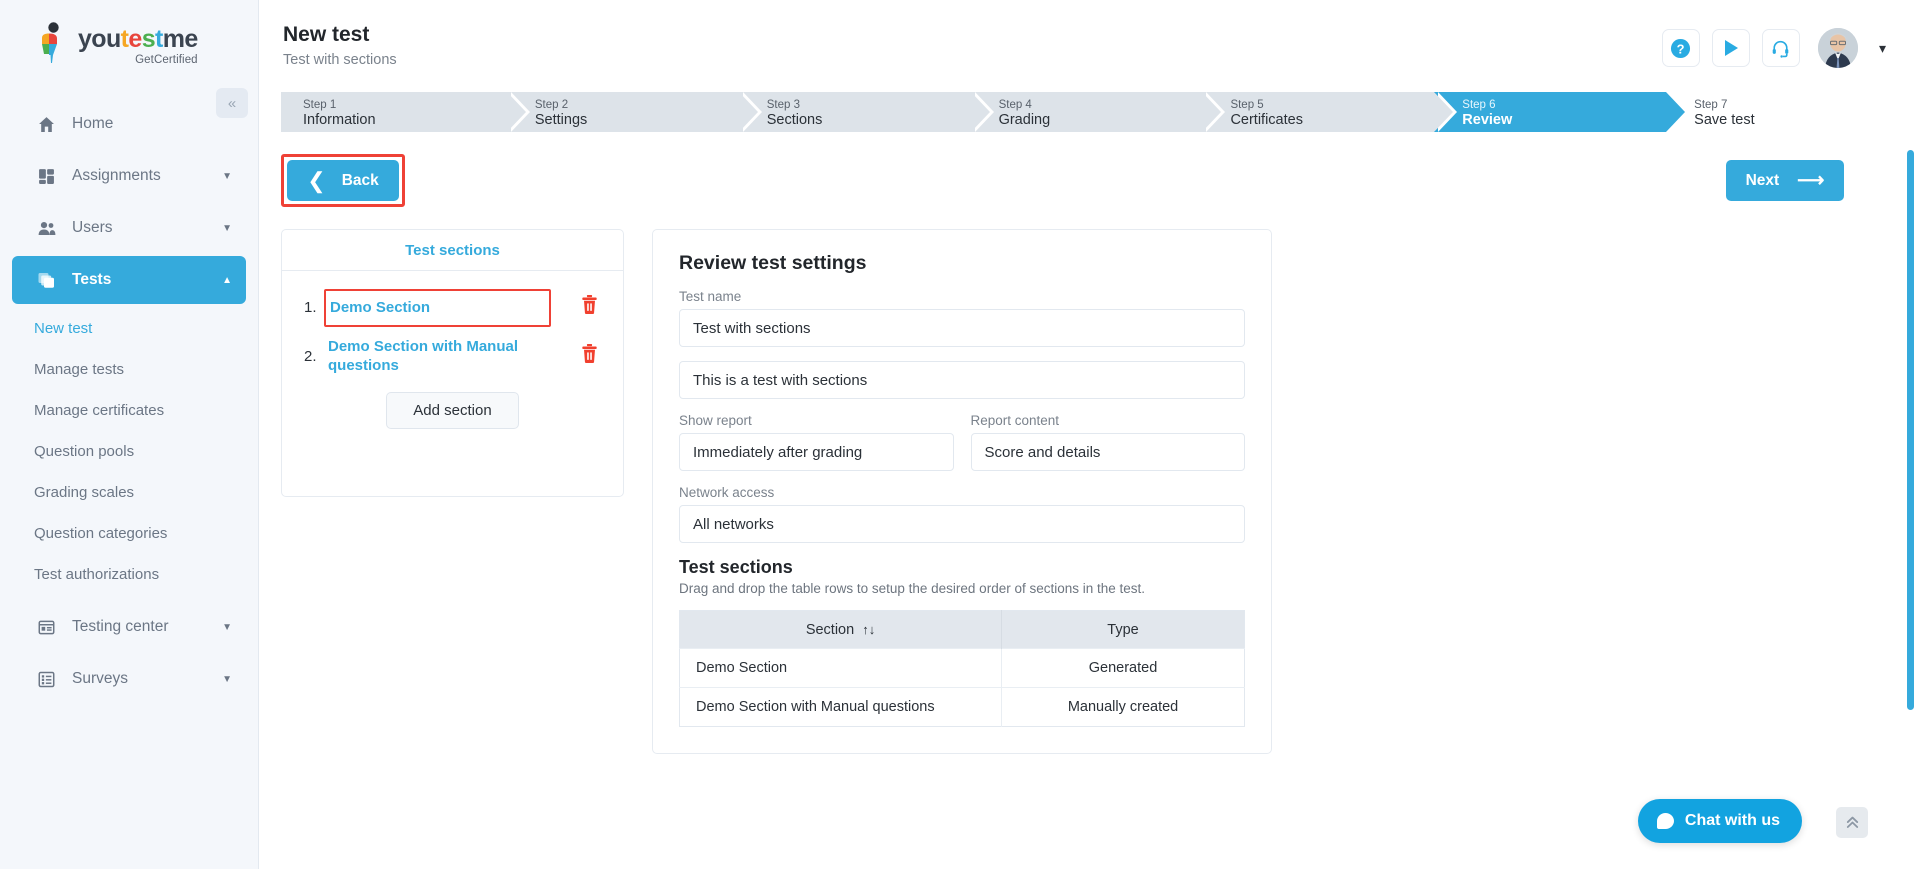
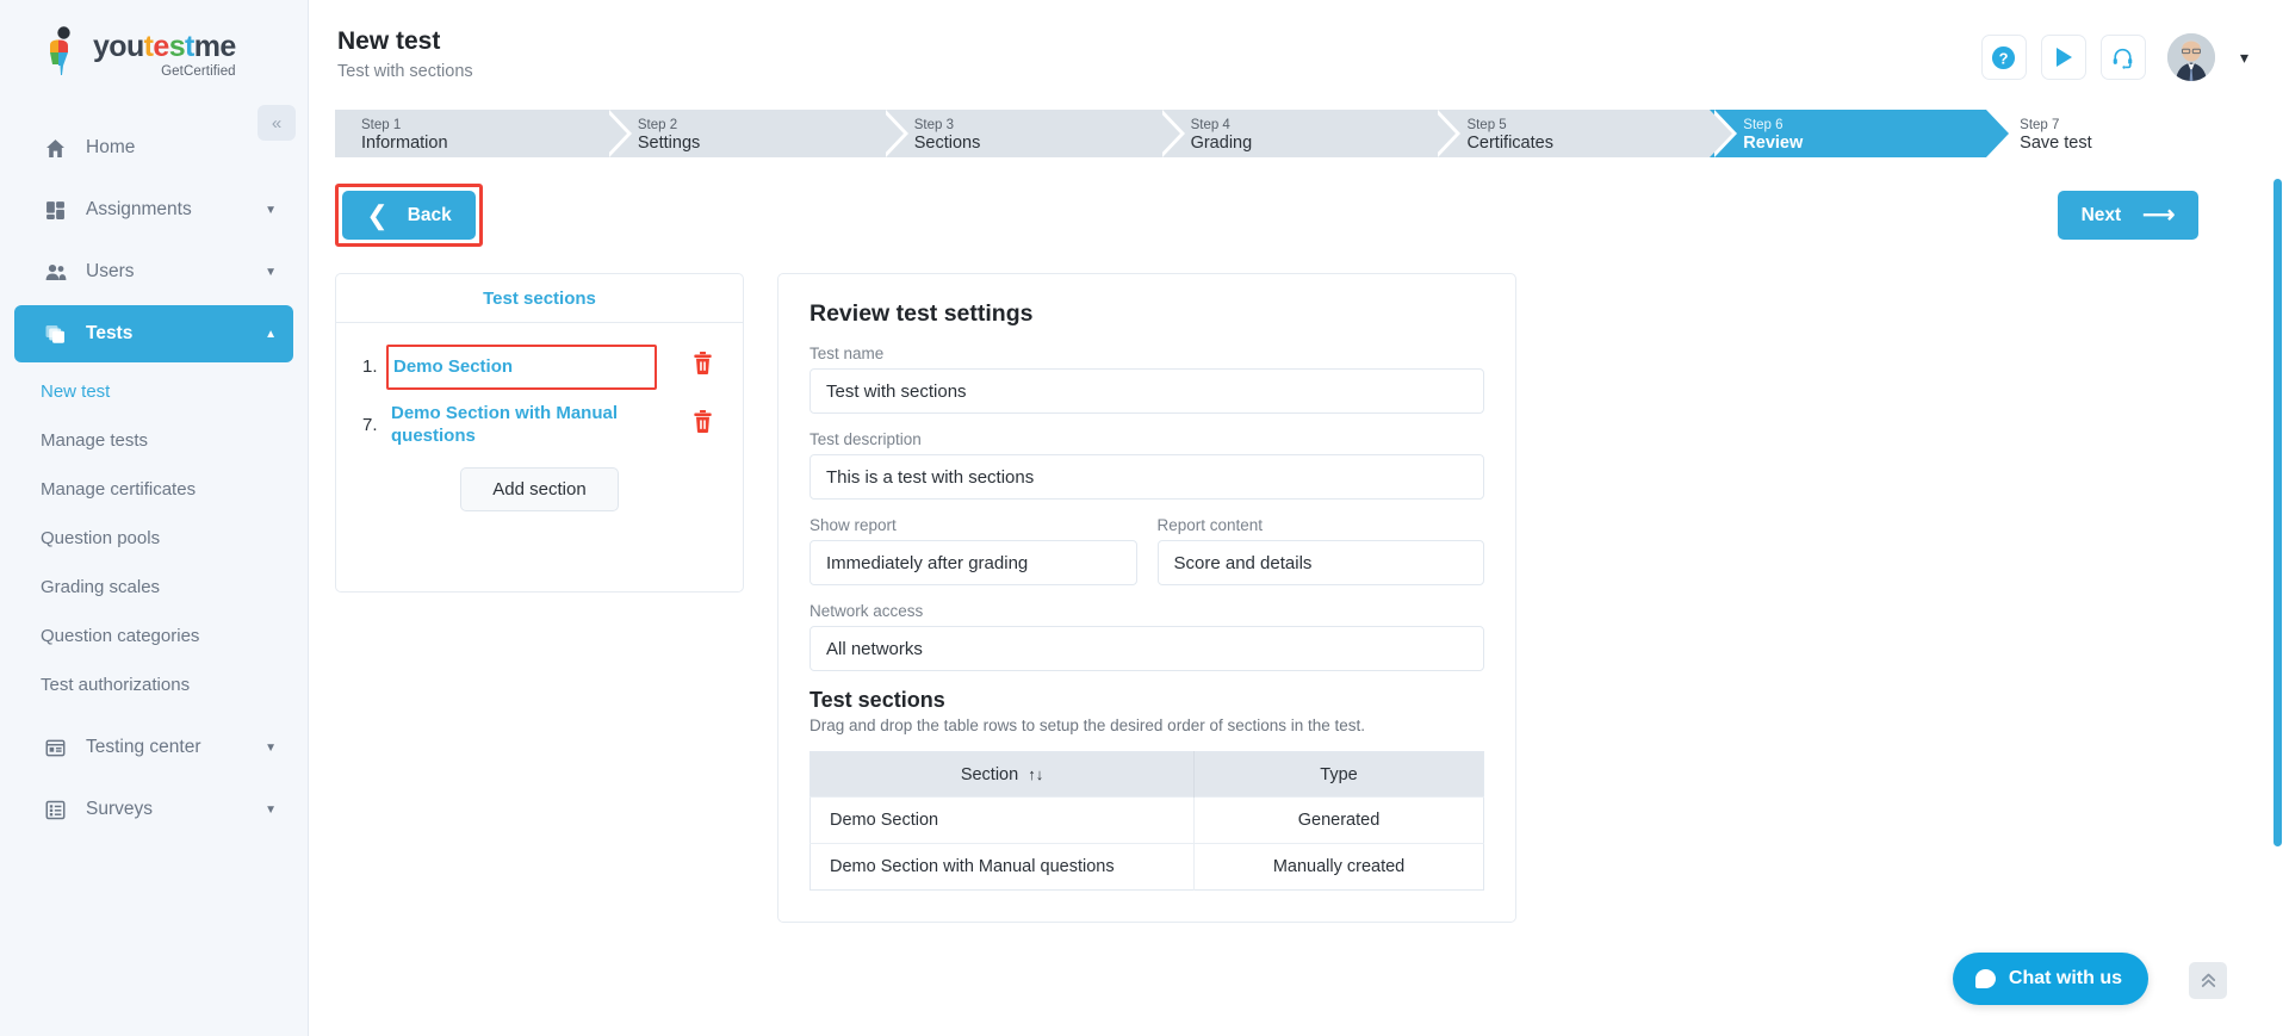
  youtestme
  GetCertified
  «
  Home
  Assignments
  ▼
  Users
  ▼
  Tests
  ▲
  New test
  Manage tests
  Manage certificates
  Question pools
  Grading scales
  Question categories
  Test authorizations
  Testing center
  ▼
  Surveys
  ▼
  New test
  Test with sections
  ?
  ▾
  Step 1
  Information
  Step 2
  Settings
  Step 3
  Sections
  Step 4
  Grading
  Step 5
  Certificates
  Step 6
  Review
  Step 7
  Save test
  ❮
  Back
  Next
  ⟶
  Test sections
  1.
  Demo Section
- 2.
+ 7.
  Demo Section with Manual questions
  Add section
  Review test settings
  Test name
  Test with sections
+ Test description
  This is a test with sections
  Show report
  Immediately after grading
  Report content
  Score and details
  Network access
  All networks
  Test sections
  Drag and drop the table rows to setup the desired order of sections in the test.
  Section ↑↓	Type
  Demo Section	Generated
  Demo Section with Manual questions	Manually created
  Chat with us
